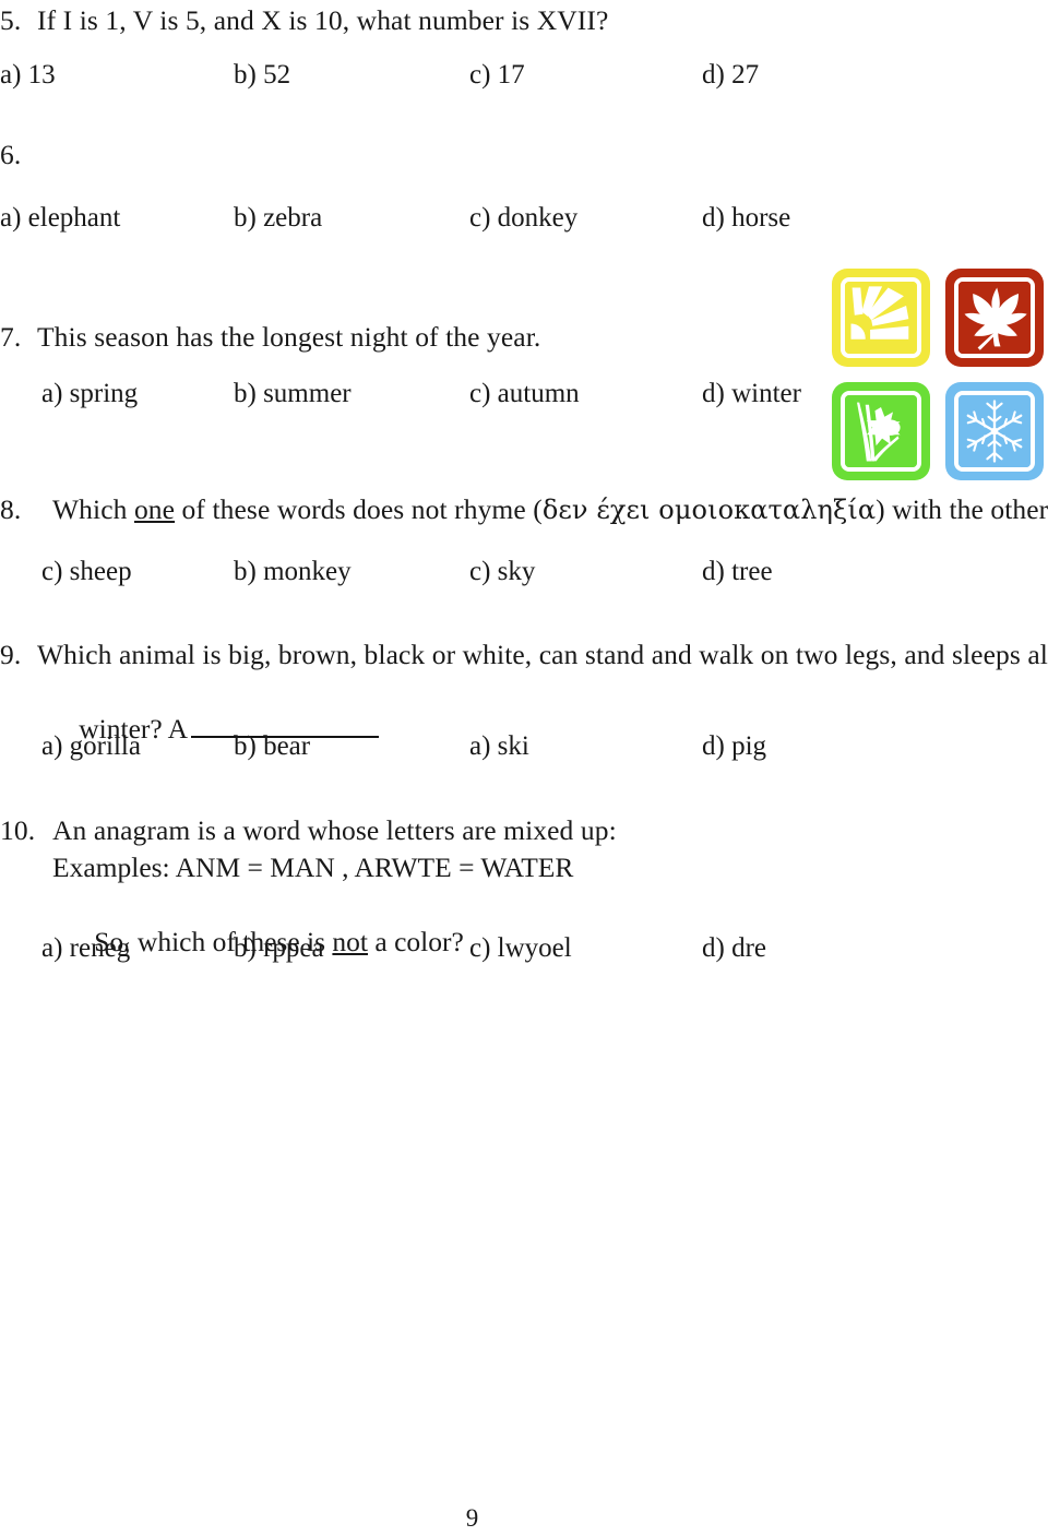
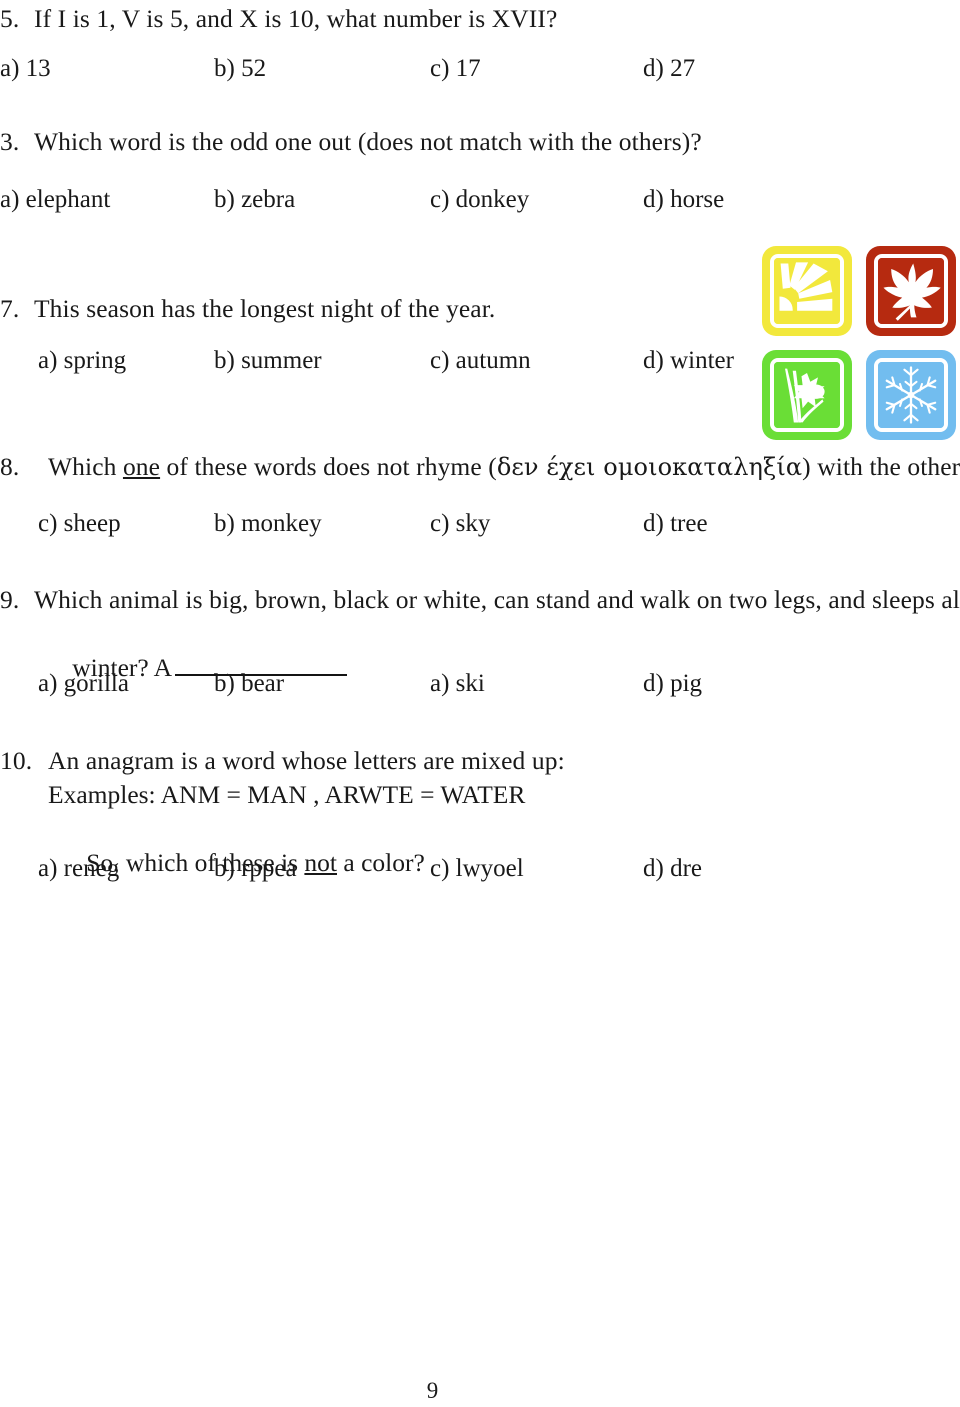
  5.
  If I is 1, V is 5, and X is 10, what number is XVII?
  a) 13
  b) 52
  c) 17
  d) 27
- 6.
+ 3.
+ Which word is the odd one out (does not match with the others)?
  a) elephant
  b) zebra
  c) donkey
  d) horse
  7.
  This season has the longest night of the year.
  a) spring
  b) summer
  c) autumn
  d) winter
  8.
  Which one of these words does not rhyme (δεν έχει ομοιοκαταληξία) with the other
  c) sheep
  b) monkey
  c) sky
  d) tree
  9.
  Which animal is big, brown, black or white, can stand and walk on two legs, and sleeps al
  winter? A
  a) gorilla
  b) bear
  a) ski
  d) pig
  10.
  An anagram is a word whose letters are mixed up:
  Examples: ANM = MAN , ARWTE = WATER
  So, which of these is not a color?
  a) reneg
  b) rppea
  c) lwyoel
  d) dre
  9
